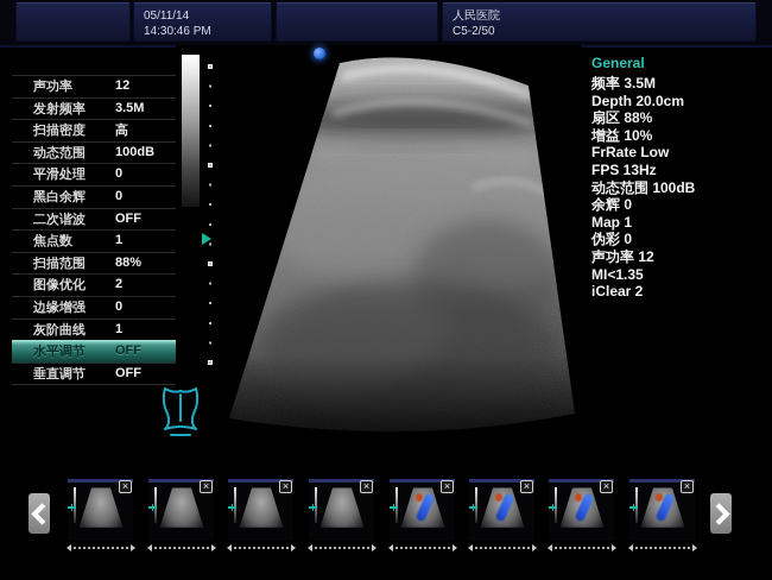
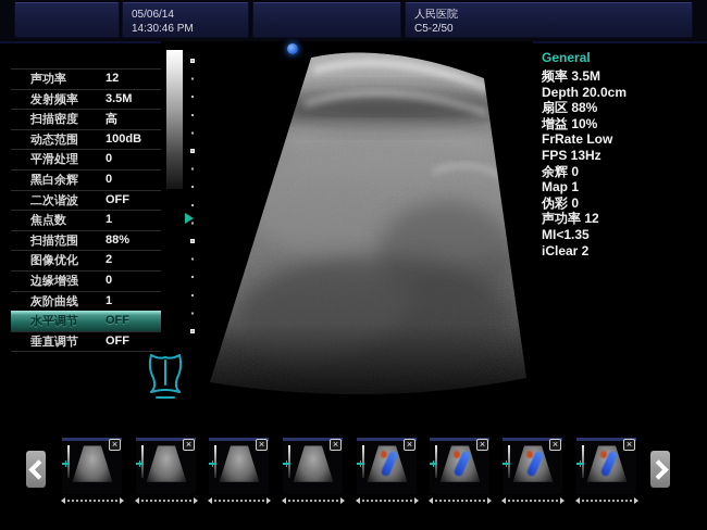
- 05/11/14
+ 05/06/14
  14:30:46 PM
  人民医院
  C5-2/50
  声功率
  12
  发射频率
  3.5M
  扫描密度
  高
  动态范围
  100dB
  平滑处理
  0
  黑白余辉
  0
  二次谐波
  OFF
  焦点数
  1
  扫描范围
  88%
  图像优化
  2
  边缘增强
  0
  灰阶曲线
  1
  水平调节
  OFF
  垂直调节
  OFF
  General
  频率 3.5M
  Depth 20.0cm
  扇区 88%
  增益 10%
  FrRate Low
  FPS 13Hz
- 动态范围 100dB
  余辉 0
  Map 1
  伪彩 0
  声功率 12
  MI<1.35
  iClear 2
  ×
  ×
  ×
  ×
  ×
  ×
  ×
  ×
